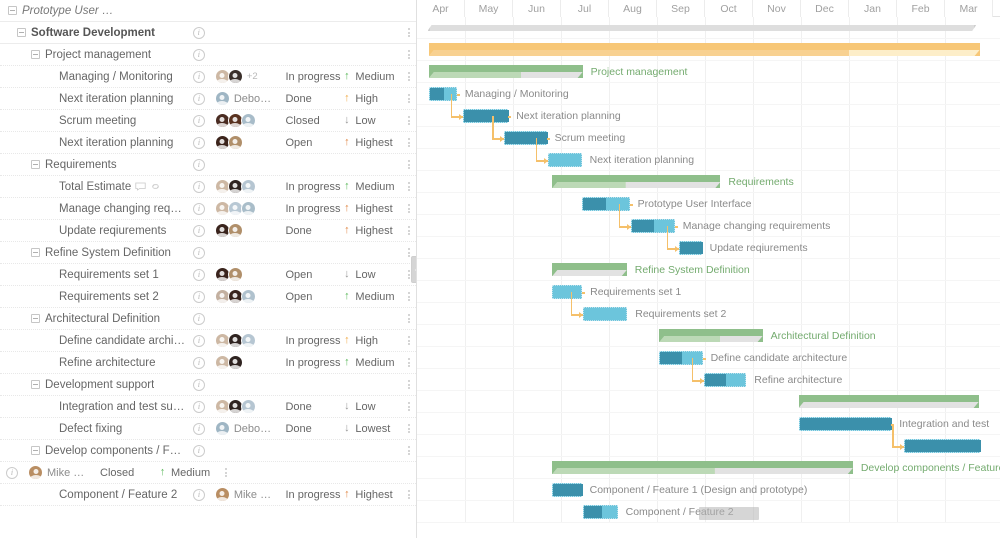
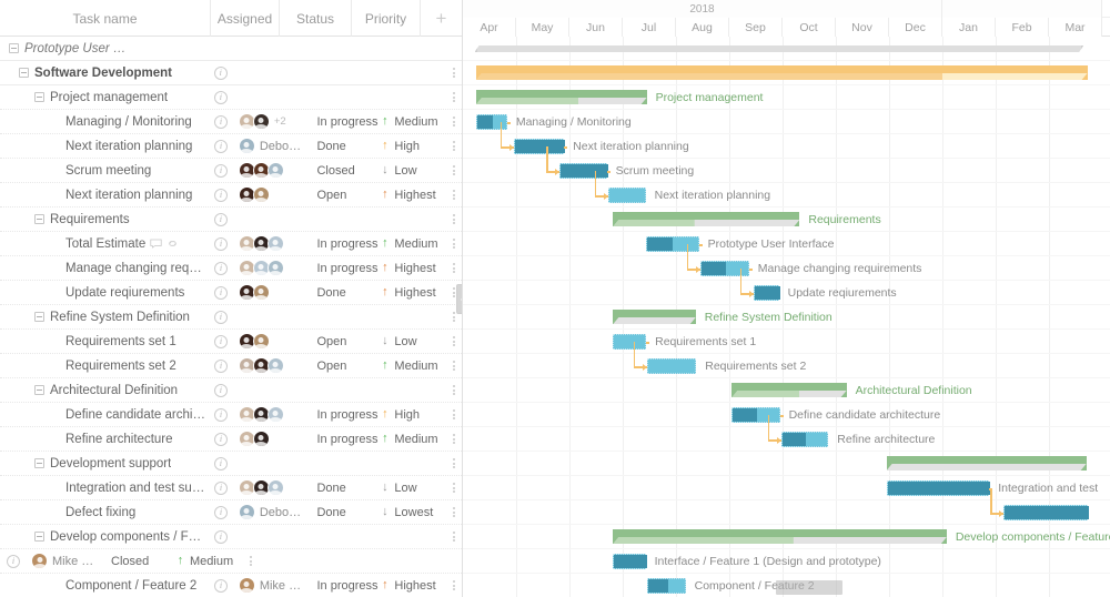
+ Task name
+ Assigned
+ Status
+ Priority
+ +
  Prototype User …
  Software Development
  i
  Project management
  i
  Managing / Monitoring
  i
  +2
  In progress
  ↑
  Medium
  Next iteration planning
  i
  Debo…
  Done
  ↑
  High
  Scrum meeting
  i
  Closed
  ↓
  Low
  Next iteration planning
  i
  Open
  ↑
  Highest
  Requirements
  i
  Total Estimate
  i
  In progress
  ↑
  Medium
  Manage changing requi…
  i
  In progress
  ↑
  Highest
  Update reqiurements
  i
  Done
  ↑
  Highest
  Refine System Definition
  i
  Requirements set 1
  i
  Open
  ↓
  Low
  Requirements set 2
  i
  Open
  ↑
  Medium
  Architectural Definition
  i
  Define candidate archit…
  i
  In progress
  ↑
  High
  Refine architecture
  i
  In progress
  ↑
  Medium
  Development support
  i
  Integration and test sup…
  i
  Done
  ↓
  Low
  Defect fixing
  i
  Debo…
  Done
  ↓
  Lowest
  Develop components / Fea
  i
  i
  Mike …
  Closed
  ↑
  Medium
  Component / Feature 2
  i
  Mike …
  In progress
  ↑
  Highest
+ 2018
  Apr
  May
  Jun
  Jul
  Aug
  Sep
  Oct
  Nov
  Dec
  Jan
  Feb
  Mar
  Project management
  Managing / Monitoring
  Next iteration planning
  Scrum meeting
  Next iteration planning
  Requirements
  Prototype User Interface
  Manage changing requirements
  Update reqiurements
  Refine System Definition
  Requirements set 1
  Requirements set 2
  Architectural Definition
  Define candidate architecture
  Refine architecture
  Integration and test
  Develop components / Featur
- Component / Feature 1 (Design and prototype)
+ Interface / Feature 1 (Design and prototype)
  Component / Feature 2
